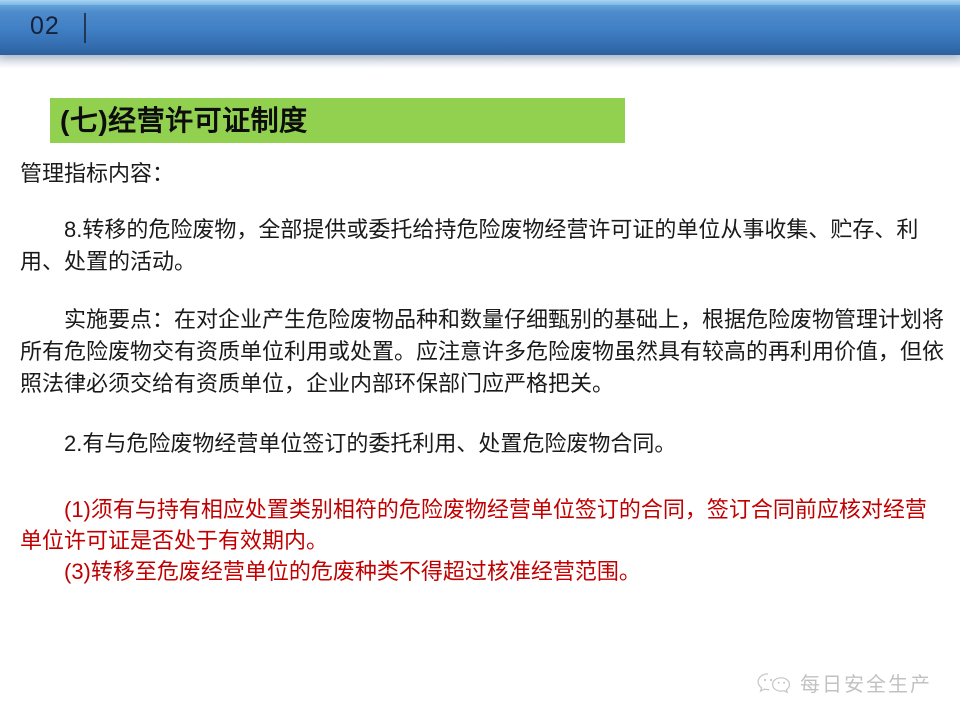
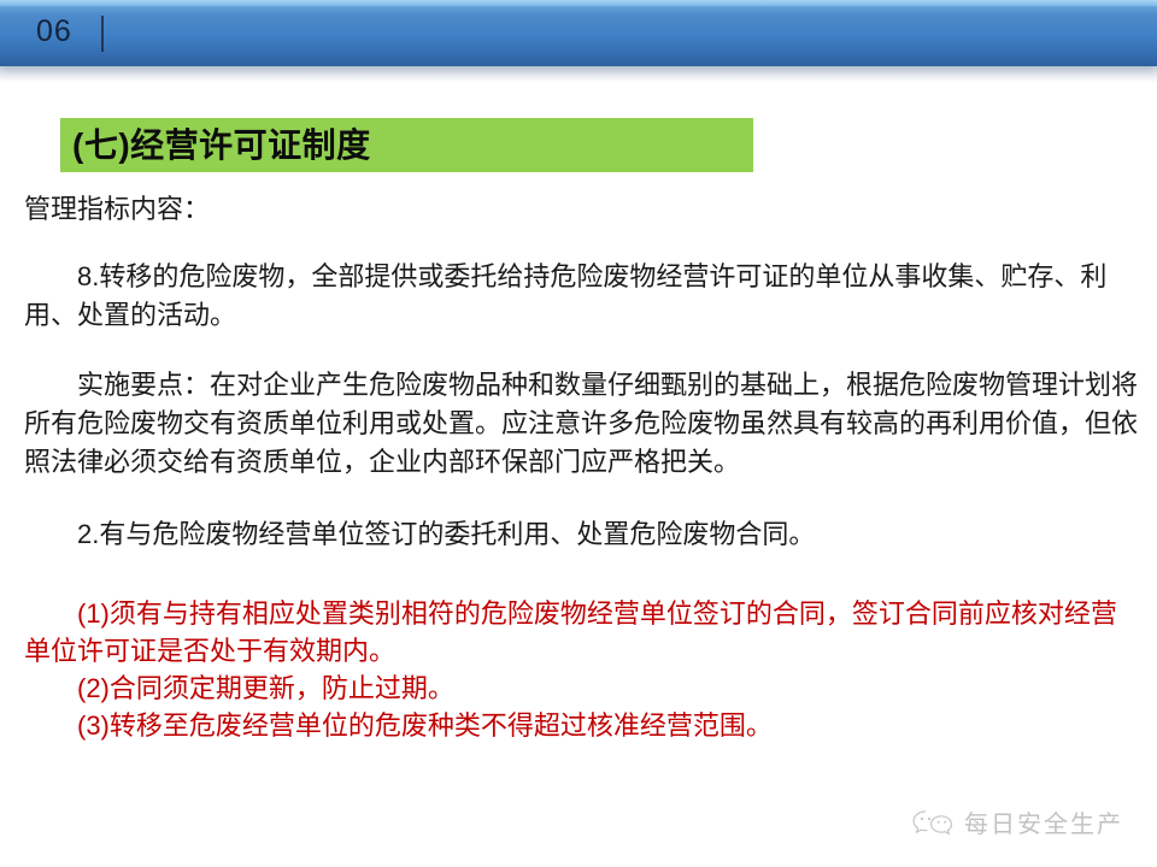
- 02
+ 06
  (七)经营许可证制度
  管理指标内容：
  8.转移的危险废物，全部提供或委托给持危险废物经营许可证的单位从事收集、贮存、利用、处置的活动。
  实施要点：在对企业产生危险废物品种和数量仔细甄别的基础上，根据危险废物管理计划将所有危险废物交有资质单位利用或处置。应注意许多危险废物虽然具有较高的再利用价值，但依照法律必须交给有资质单位，企业内部环保部门应严格把关。
  2.有与危险废物经营单位签订的委托利用、处置危险废物合同。
  (1)须有与持有相应处置类别相符的危险废物经营单位签订的合同，签订合同前应核对经营单位许可证是否处于有效期内。
+ (2)合同须定期更新，防止过期。
  (3)转移至危废经营单位的危废种类不得超过核准经营范围。
  每日安全生产
